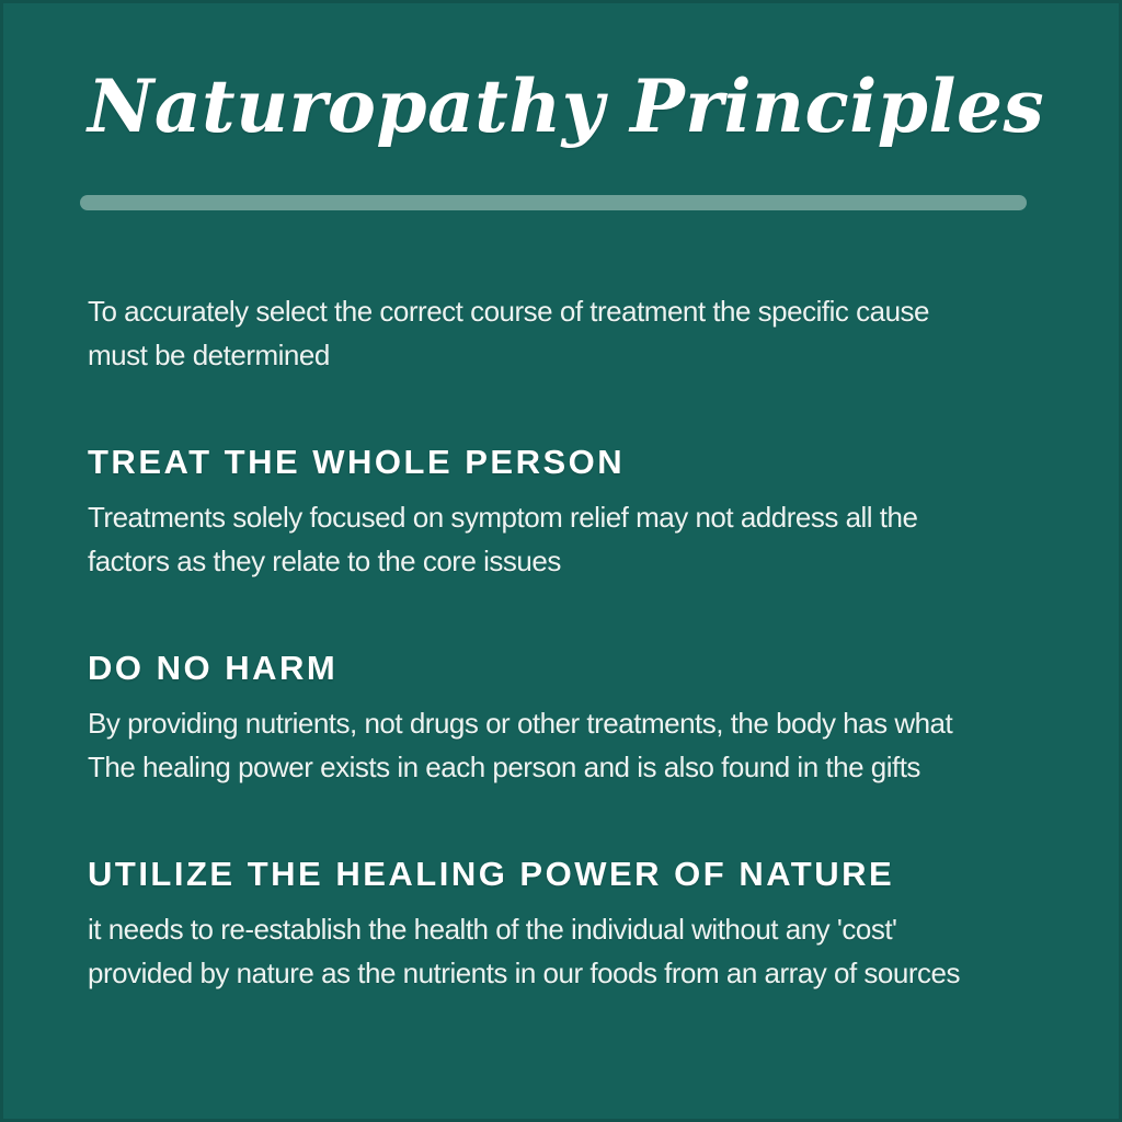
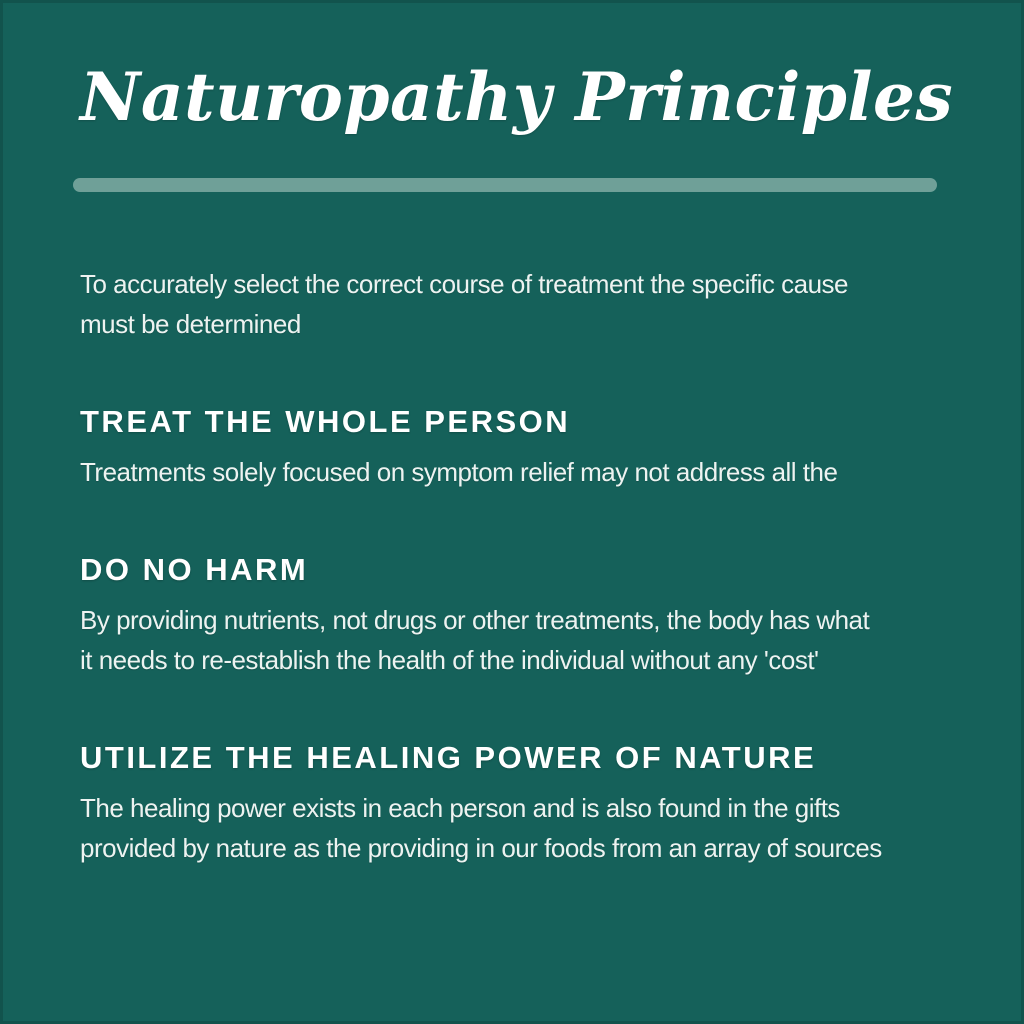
  Naturopathy Principles
  To accurately select the correct course of treatment the specific cause
  must be determined
  TREAT THE WHOLE PERSON
  Treatments solely focused on symptom relief may not address all the
- factors as they relate to the core issues
  DO NO HARM
  By providing nutrients, not drugs or other treatments, the body has what
- The healing power exists in each person and is also found in the gifts
+ it needs to re-establish the health of the individual without any 'cost'
  UTILIZE THE HEALING POWER OF NATURE
- it needs to re-establish the health of the individual without any 'cost'
+ The healing power exists in each person and is also found in the gifts
- provided by nature as the nutrients in our foods from an array of sources
+ provided by nature as the providing in our foods from an array of sources
